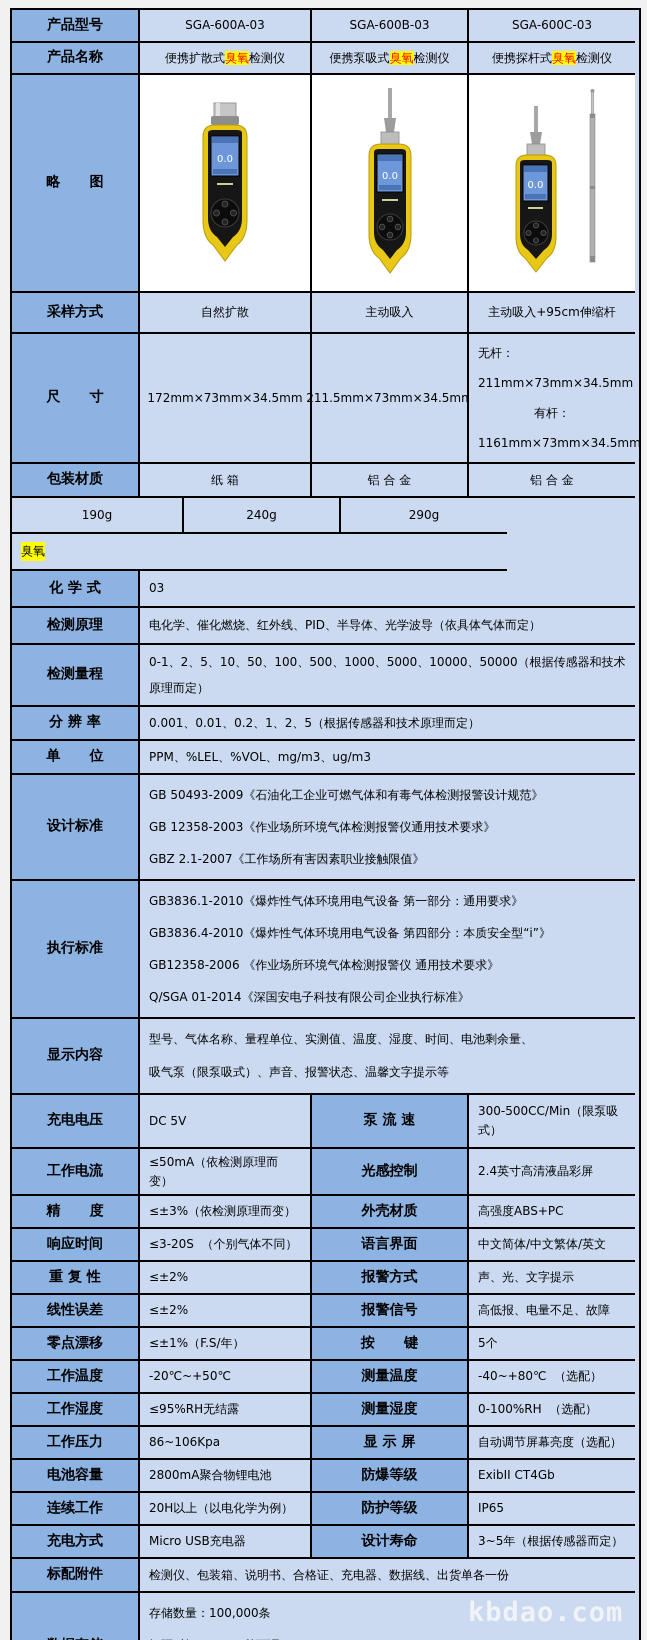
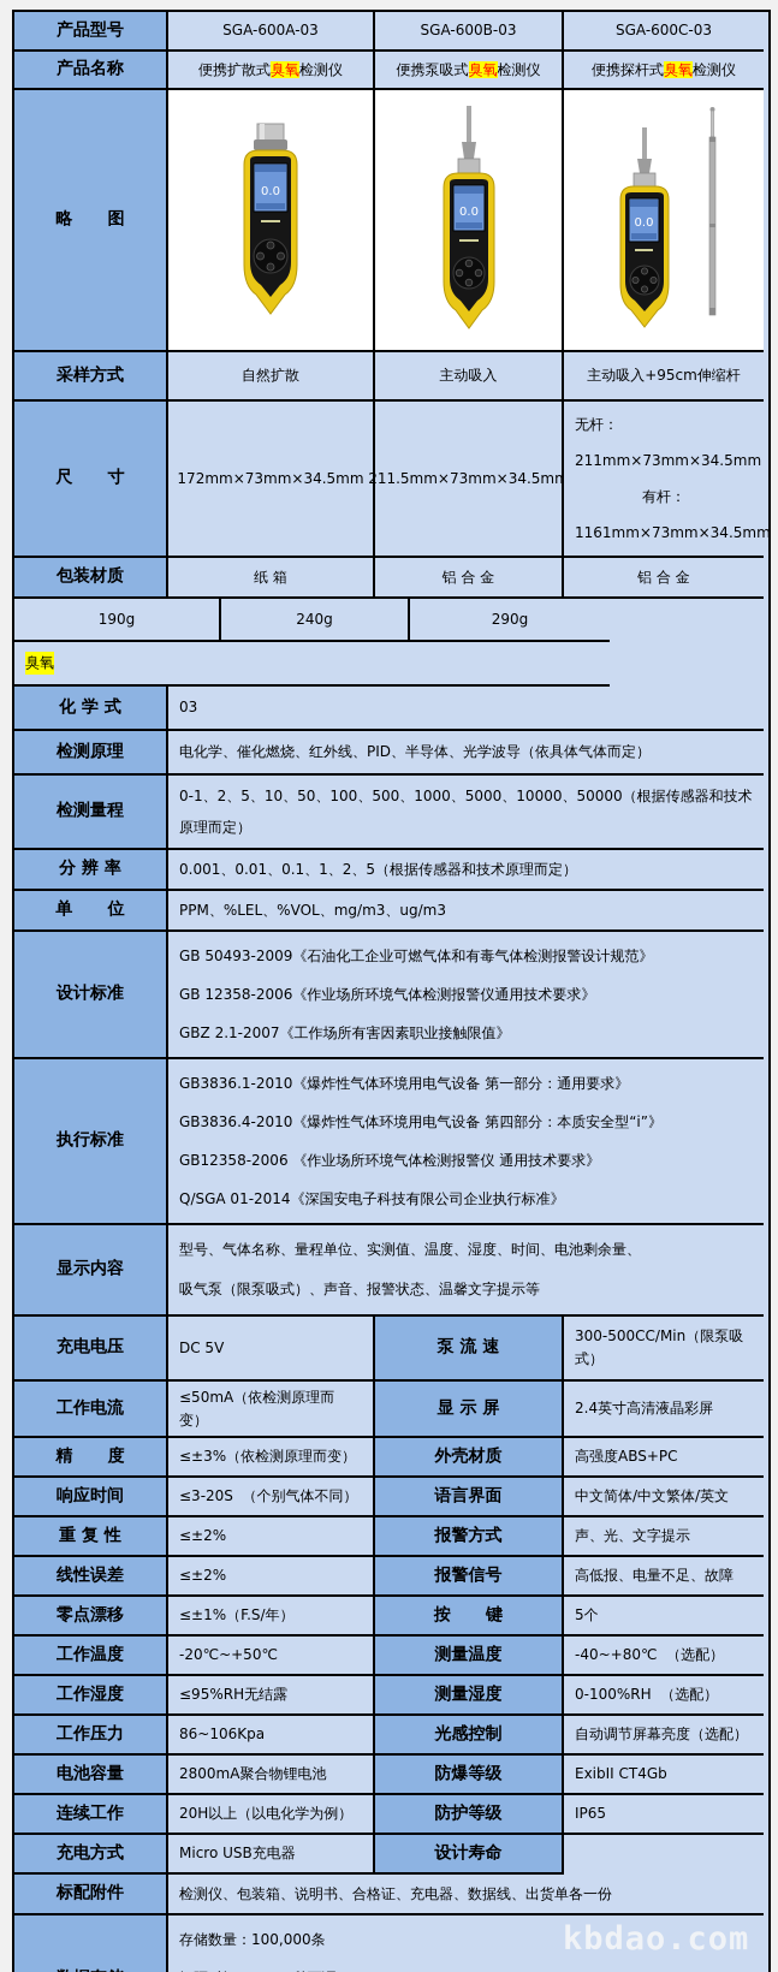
  产品型号
  SGA-600A-03
  SGA-600B-03
  SGA-600C-03
  产品名称
  便携扩散式臭氧检测仪
  便携泵吸式臭氧检测仪
  便携探杆式臭氧检测仪
  略 图
  0.0
  0.0
  0.0
  采样方式
  自然扩散
  主动吸入
  主动吸入+95cm伸缩杆
  尺 寸
  172mm×73mm×34.5mm
  211.5mm×73mm×34.5mm
  无杆：
  211mm×73mm×34.5mm
  有杆：
  1161mm×73mm×34.5mm
  包装材质
  纸 箱
  铝 合 金
  铝 合 金
  190g
  240g
  290g
  臭氧
  化 学 式
  03
  检测原理
  电化学、催化燃烧、红外线、PID、半导体、光学波导（依具体气体而定）
  检测量程
  0-1、2、5、10、50、100、500、1000、5000、10000、50000（根据传感器和技术原理而定）
  分 辨 率
- 0.001、0.01、0.2、1、2、5（根据传感器和技术原理而定）
+ 0.001、0.01、0.1、1、2、5（根据传感器和技术原理而定）
  单 位
  PPM、%LEL、%VOL、mg/m3、ug/m3
  设计标准
  GB 50493-2009《石油化工企业可燃气体和有毒气体检测报警设计规范》
- GB 12358-2003《作业场所环境气体检测报警仪通用技术要求》
+ GB 12358-2006《作业场所环境气体检测报警仪通用技术要求》
  GBZ 2.1-2007《工作场所有害因素职业接触限值》
  执行标准
  GB3836.1-2010《爆炸性气体环境用电气设备 第一部分：通用要求》
  GB3836.4-2010《爆炸性气体环境用电气设备 第四部分：本质安全型“i”》
  GB12358-2006 《作业场所环境气体检测报警仪 通用技术要求》
  Q/SGA 01-2014《深国安电子科技有限公司企业执行标准》
  显示内容
  型号、气体名称、量程单位、实测值、温度、湿度、时间、电池剩余量、
  吸气泵（限泵吸式）、声音、报警状态、温馨文字提示等
  充电电压
  DC 5V
  泵 流 速
  300-500CC/Min（限泵吸式）
  工作电流
  ≤50mA（依检测原理而变）
- 光感控制
+ 显 示 屏
  2.4英寸高清液晶彩屏
  精 度
  ≤±3%（依检测原理而变）
  外壳材质
  高强度ABS+PC
  响应时间
  ≤3-20S （个别气体不同）
  语言界面
  中文简体/中文繁体/英文
  重 复 性
  ≤±2%
  报警方式
  声、光、文字提示
  线性误差
  ≤±2%
  报警信号
  高低报、电量不足、故障
  零点漂移
  ≤±1%（F.S/年）
  按 键
  5个
  工作温度
  -20℃~+50℃
  测量温度
  -40~+80℃ （选配）
  工作湿度
  ≤95%RH无结露
  测量湿度
  0-100%RH （选配）
  工作压力
  86~106Kpa
- 显 示 屏
+ 光感控制
  自动调节屏幕亮度（选配）
  电池容量
  2800mA聚合物锂电池
  防爆等级
  ExibII CT4Gb
  连续工作
  20H以上（以电化学为例）
  防护等级
  IP65
  充电方式
  Micro USB充电器
  设计寿命
- 3~5年（根据传感器而定）
  标配附件
  检测仪、包装箱、说明书、合格证、充电器、数据线、出货单各一份
  存储数量：100,000条
  kbdao.com
